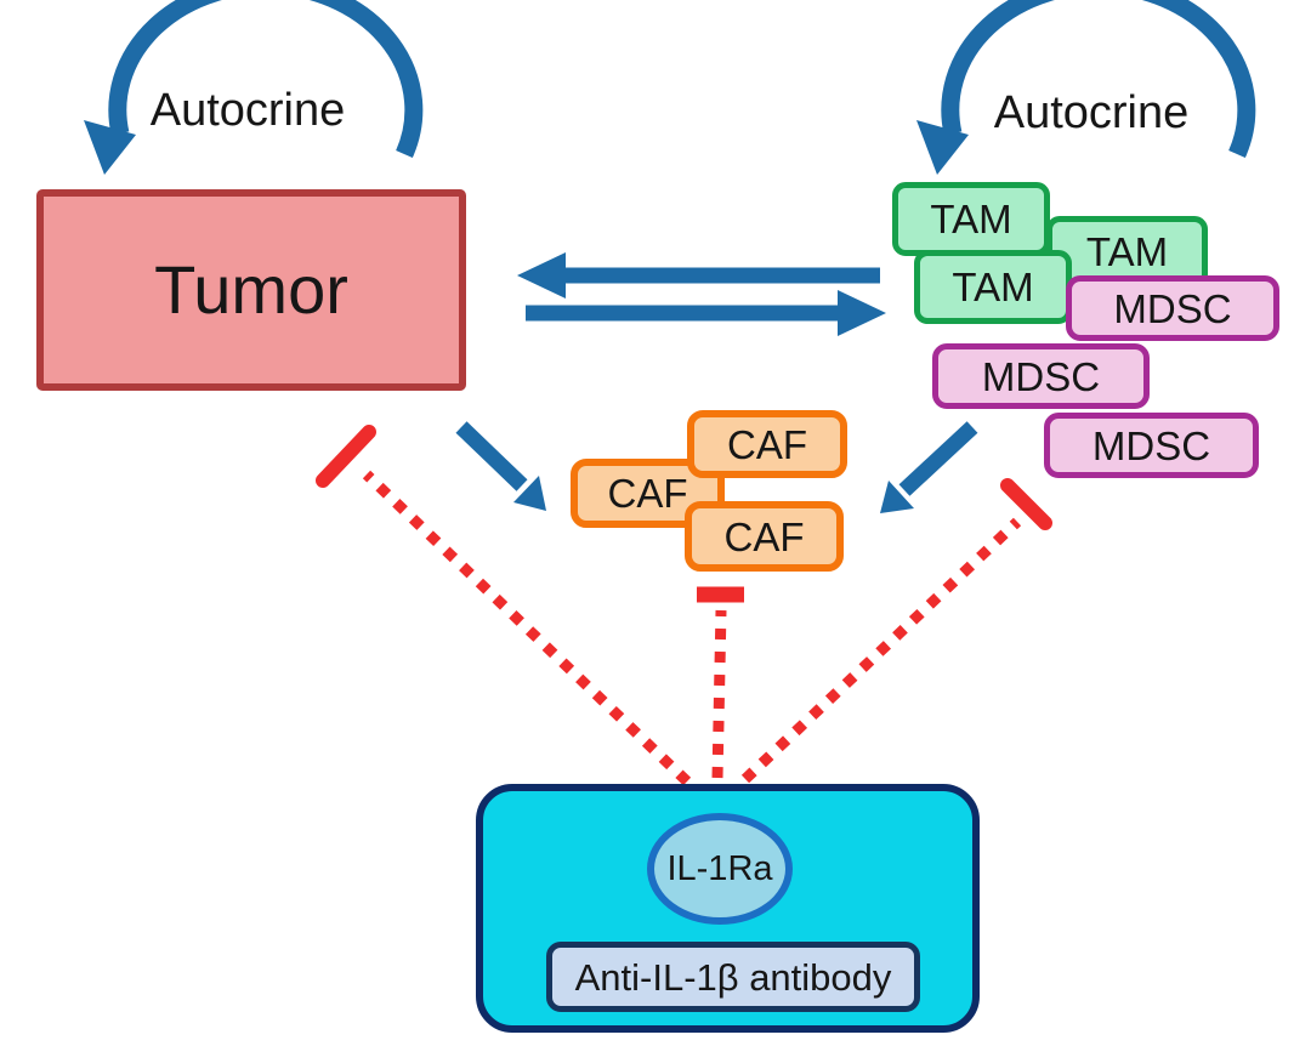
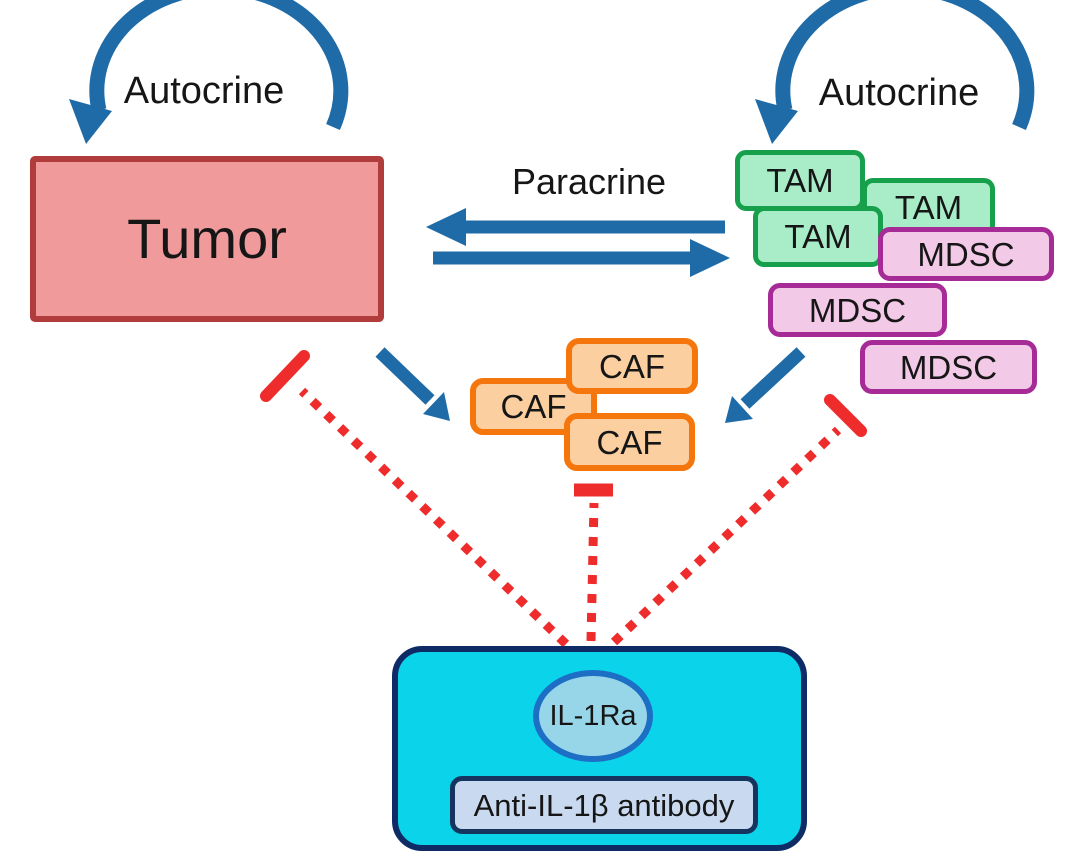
  Autocrine
  Autocrine
+ Paracrine
  Tumor
  TAM
  TAM
  TAM
  MDSC
  MDSC
  MDSC
  CAF
  CAF
  CAF
  IL-1Ra
  Anti-IL-1β antibody
